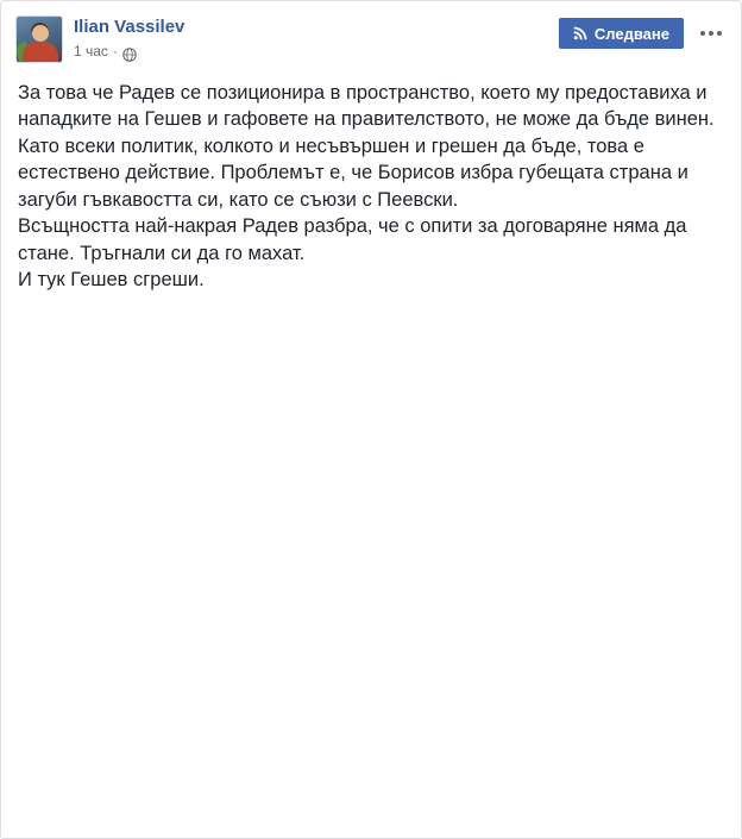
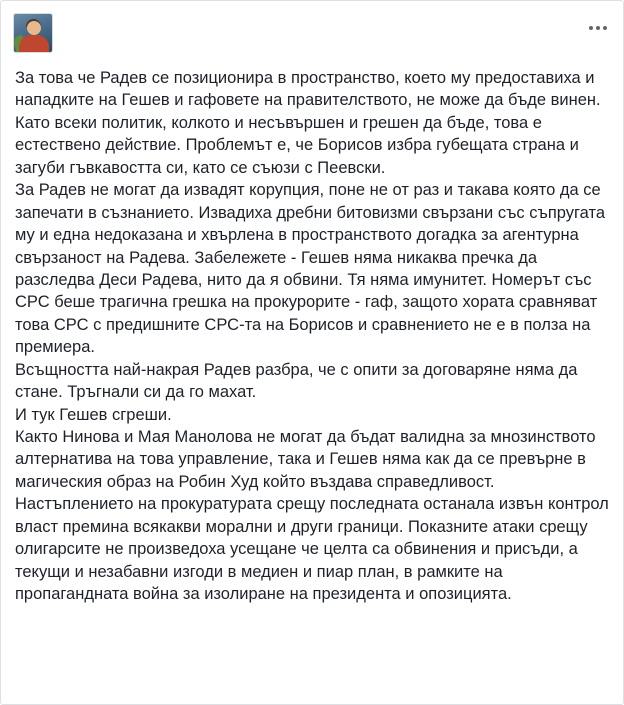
- Ilian Vassilev
- 1 час
- ·
- Следване
  За това че Радев се позиционира в пространство, което му предоставиха и нападките на Гешев и гафовете на правителството, не може да бъде винен. Като всеки политик, колкото и несъвършен и грешен да бъде, това е естествено действие. Проблемът е, че Борисов избра губещата страна и загуби гъвкавостта си, като се съюзи с Пеевски.
+ За Радев не могат да извадят корупция, поне не от раз и такава която да се запечати в съзнанието. Извадиха дребни битовизми свързани със съпругата му и една недоказана и хвърлена в пространството догадка за агентурна свързаност на Радева. Забележете - Гешев няма никаква пречка да разследва Деси Радева, нито да я обвини. Тя няма имунитет. Номерът със СРС беше трагична грешка на прокурорите - гаф, защото хората сравняват това СРС с предишните СРС-та на Борисов и сравнението не е в полза на премиера.
  Всъщността най-накрая Радев разбра, че с опити за договаряне няма да стане. Тръгнали си да го махат.
  И тук Гешев сгреши.
+ Както Нинова и Мая Манолова не могат да бъдат валидна за мнозинството алтернатива на това управление, така и Гешев няма как да се превърне в магическия образ на Робин Худ който въздава справедливост. Настъплението на прокуратурата срещу последната останала извън контрол власт премина всякакви морални и други граници. Показните атаки срещу олигарсите не произведоха усещане че целта са обвинения и присъди, а текущи и незабавни изгоди в медиен и пиар план, в рамките на пропагандната война за изолиране на президента и опозицията.
